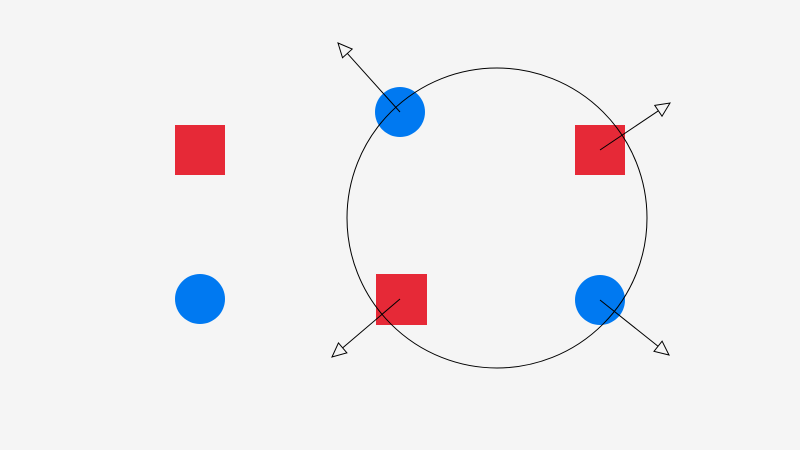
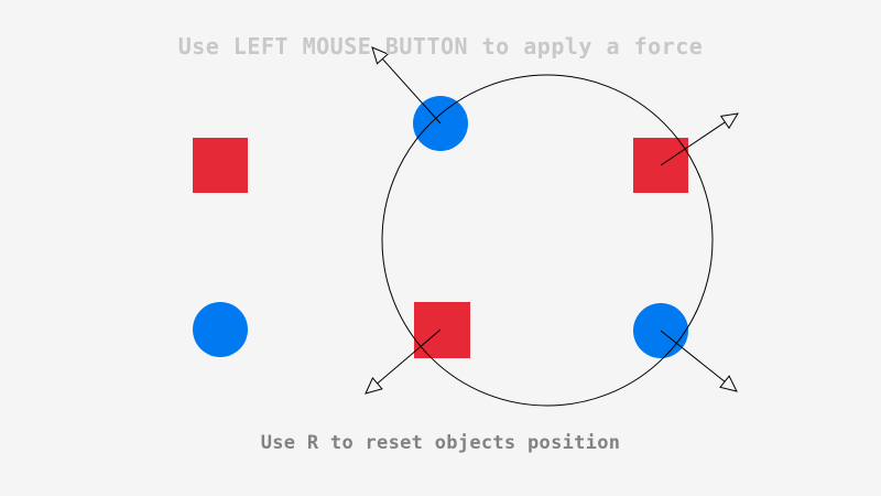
+ Use LEFT MOUSE BUTTON to apply a force
+ Use R to reset objects position
